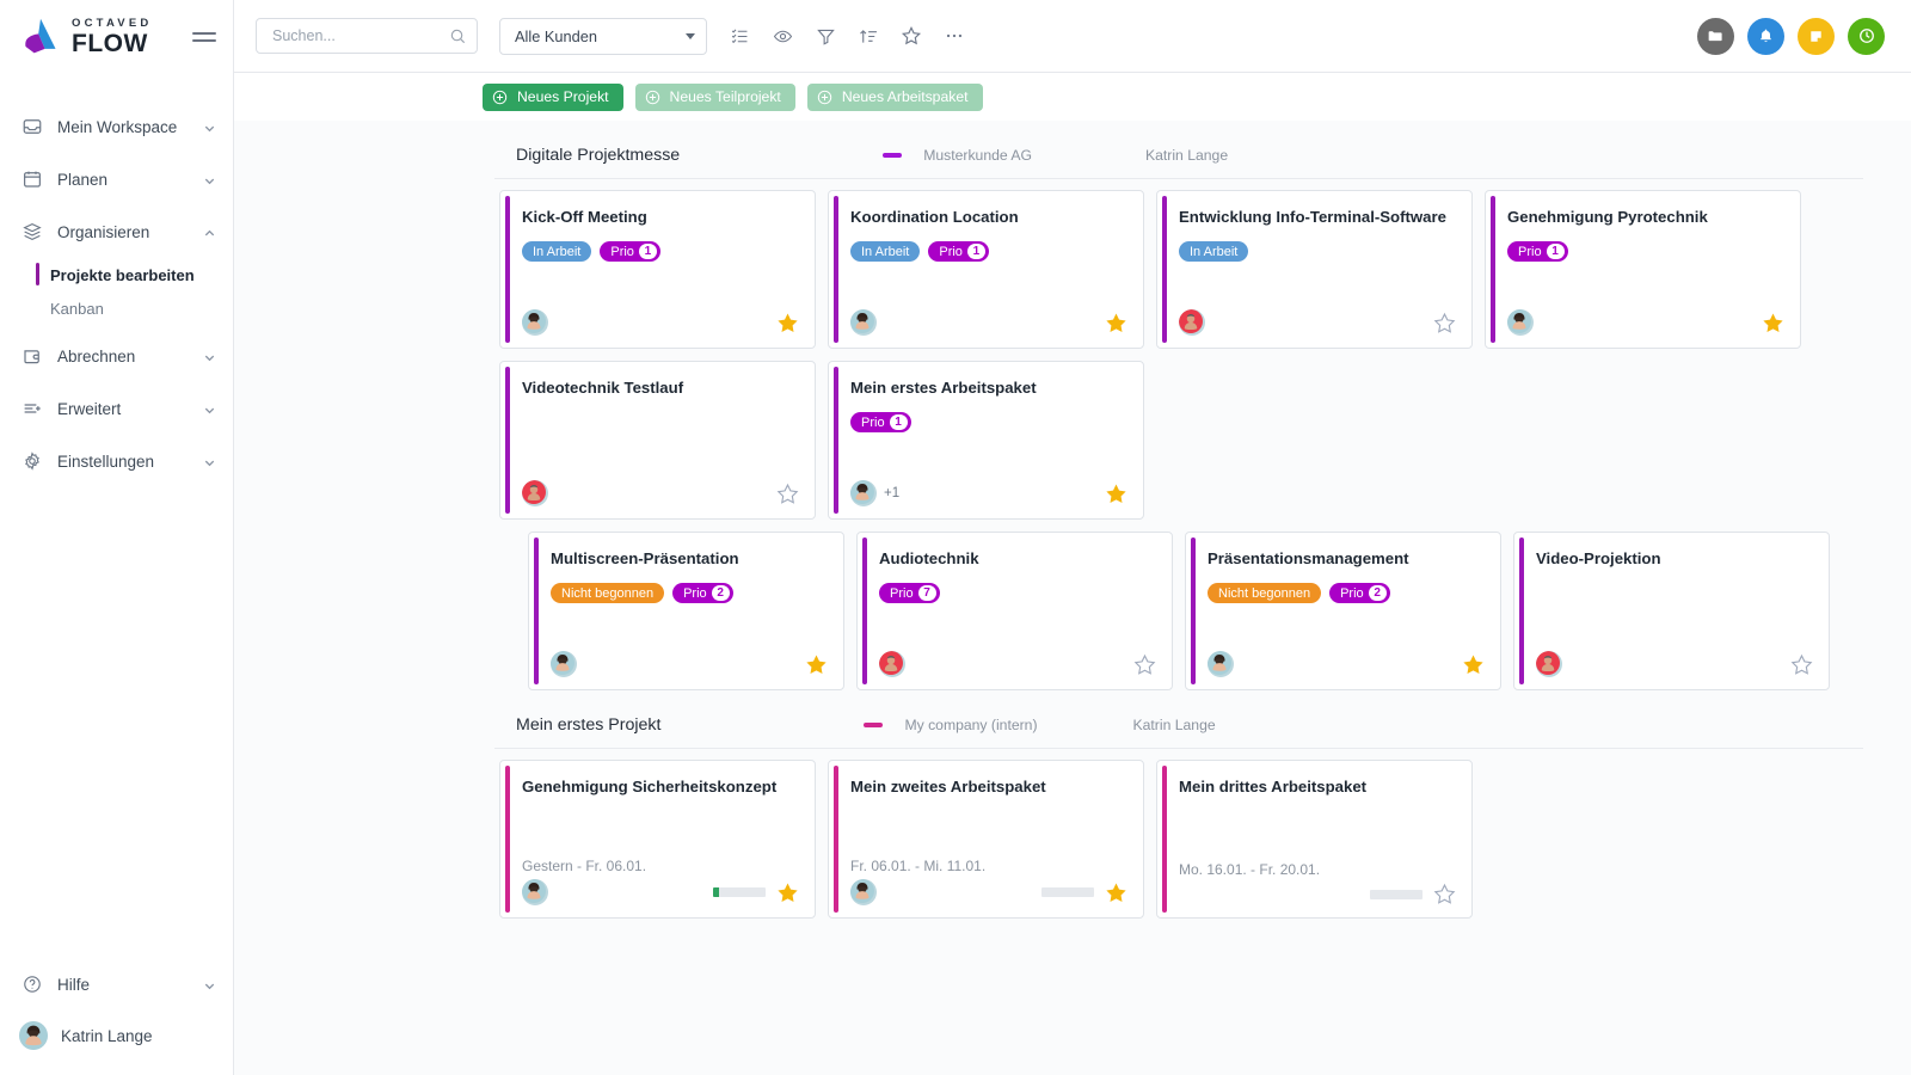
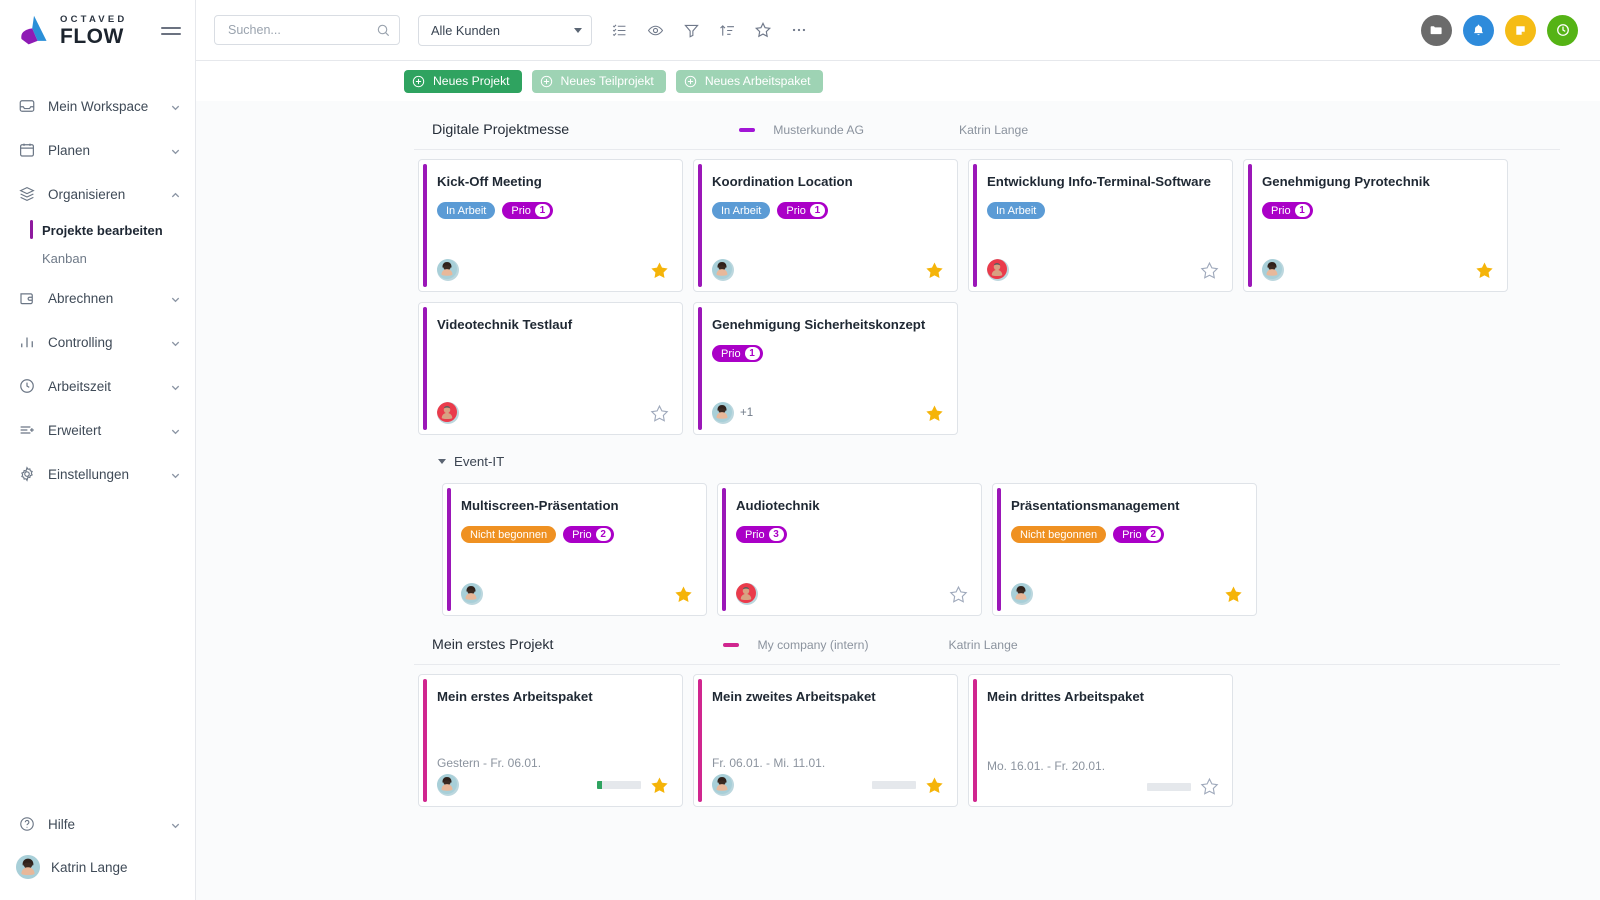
  OCTAVED
  FLOW
  Mein Workspace
  Planen
  Organisieren
  Projekte bearbeiten
  Kanban
  Abrechnen
+ Controlling
+ Arbeitszeit
  Erweitert
  Einstellungen
  Hilfe
  Katrin Lange
  Suchen...
  Alle Kunden
  Neues Projekt
  Neues Teilprojekt
  Neues Arbeitspaket
  Digitale Projektmesse
  Musterkunde AG
  Katrin Lange
  Kick-Off Meeting
  In Arbeit
  Prio
  1
  Koordination Location
  In Arbeit
  Prio
  1
  Entwicklung Info-Terminal-Software
  In Arbeit
  Genehmigung Pyrotechnik
  Prio
  1
  Videotechnik Testlauf
- Mein erstes Arbeitspaket
+ Genehmigung Sicherheitskonzept
  Prio
  1
  +1
+ Event-IT
  Multiscreen-Präsentation
  Nicht begonnen
  Prio
  2
  Audiotechnik
  Prio
- 7
+ 3
  Präsentationsmanagement
  Nicht begonnen
  Prio
  2
- Video-Projektion
  Mein erstes Projekt
  My company (intern)
  Katrin Lange
- Genehmigung Sicherheitskonzept
+ Mein erstes Arbeitspaket
  Gestern - Fr. 06.01.
  Mein zweites Arbeitspaket
  Fr. 06.01. - Mi. 11.01.
  Mein drittes Arbeitspaket
  Mo. 16.01. - Fr. 20.01.
